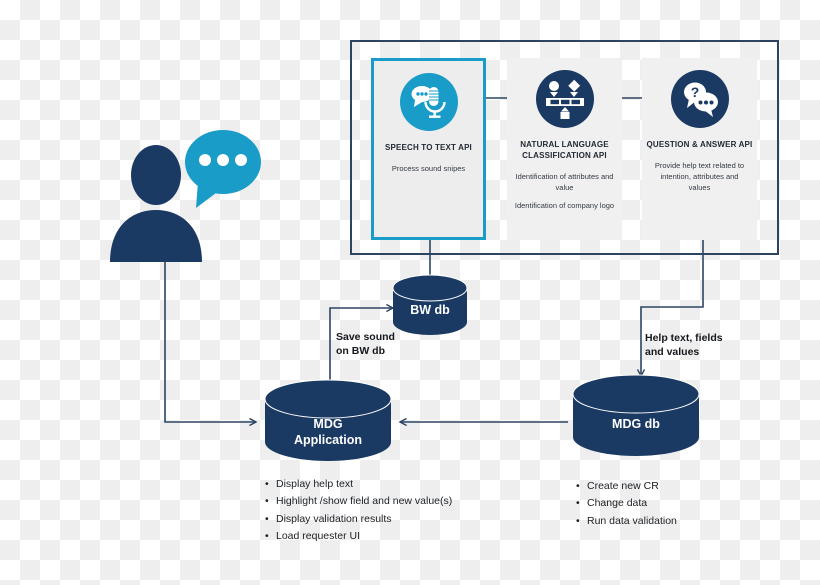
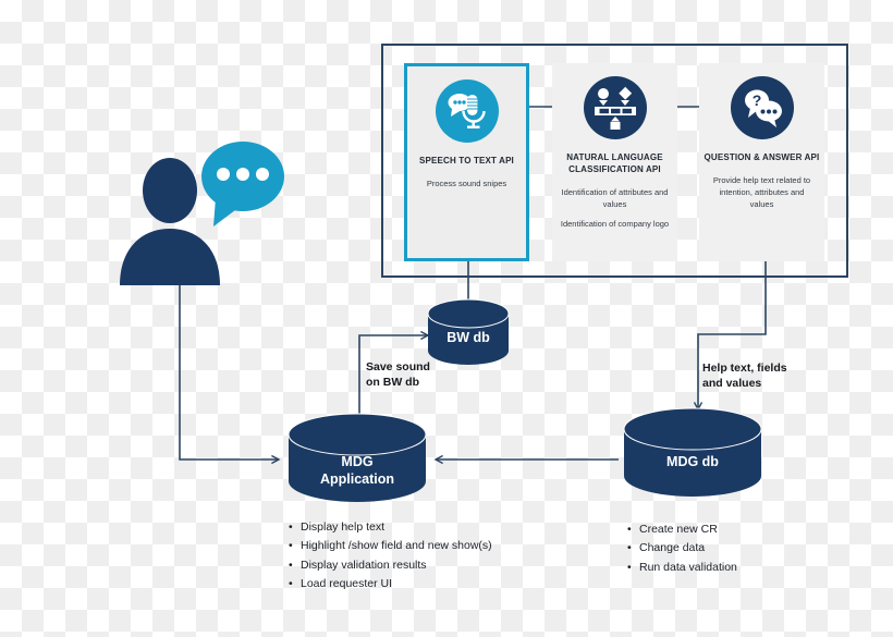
  SPEECH TO TEXT API
  Process sound snipes
  NATURAL LANGUAGE CLASSIFICATION API
- Identification of attributes and value
+ Identification of attributes and values
  Identification of company logo
  ?
  QUESTION & ANSWER API
  Provide help text related to intention, attributes and values
  BW db
  MDG
  Application
  MDG db
  Save sound
  on BW db
  Help text, fields
  and values
  Display help text
- Highlight /show field and new value(s)
+ Highlight /show field and new show(s)
  Display validation results
  Load requester UI
  Create new CR
  Change data
  Run data validation
